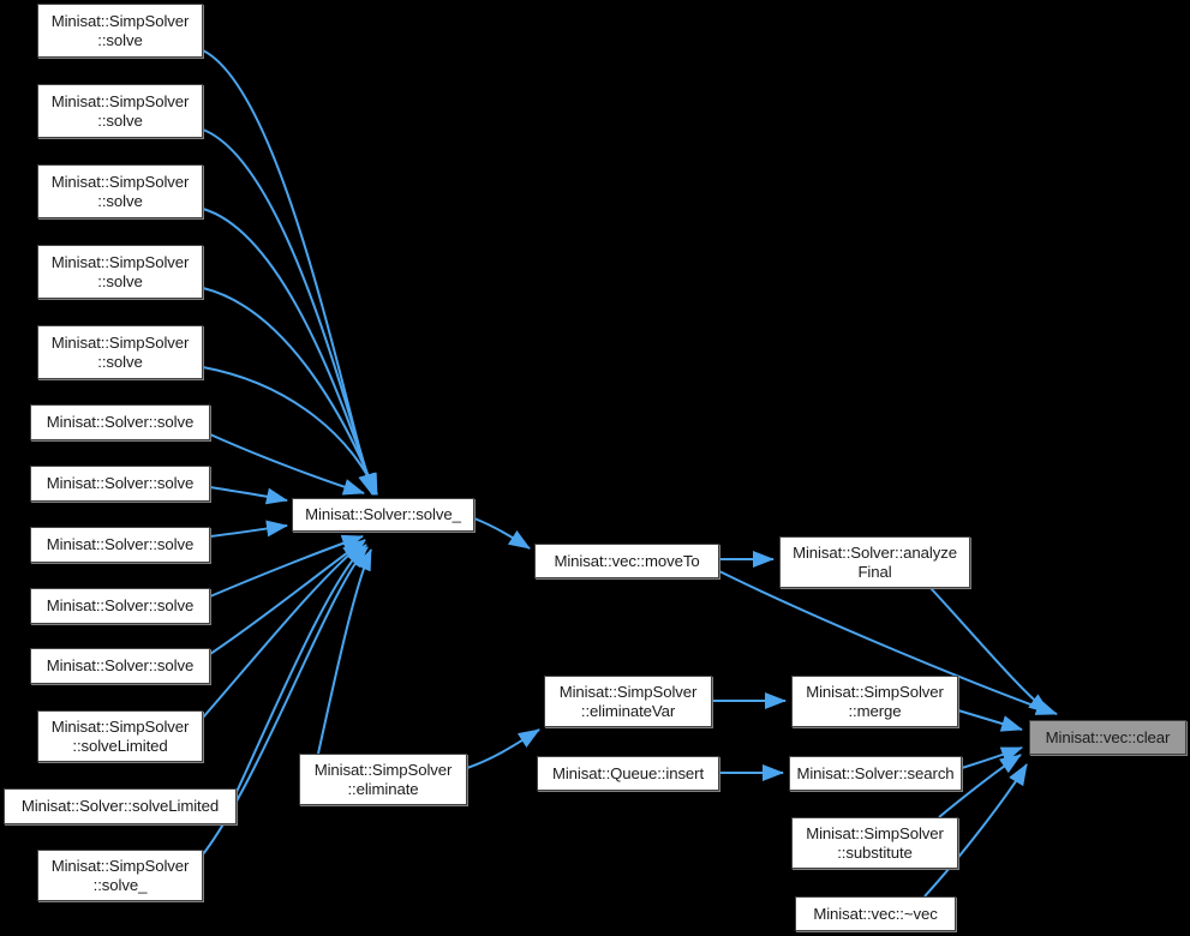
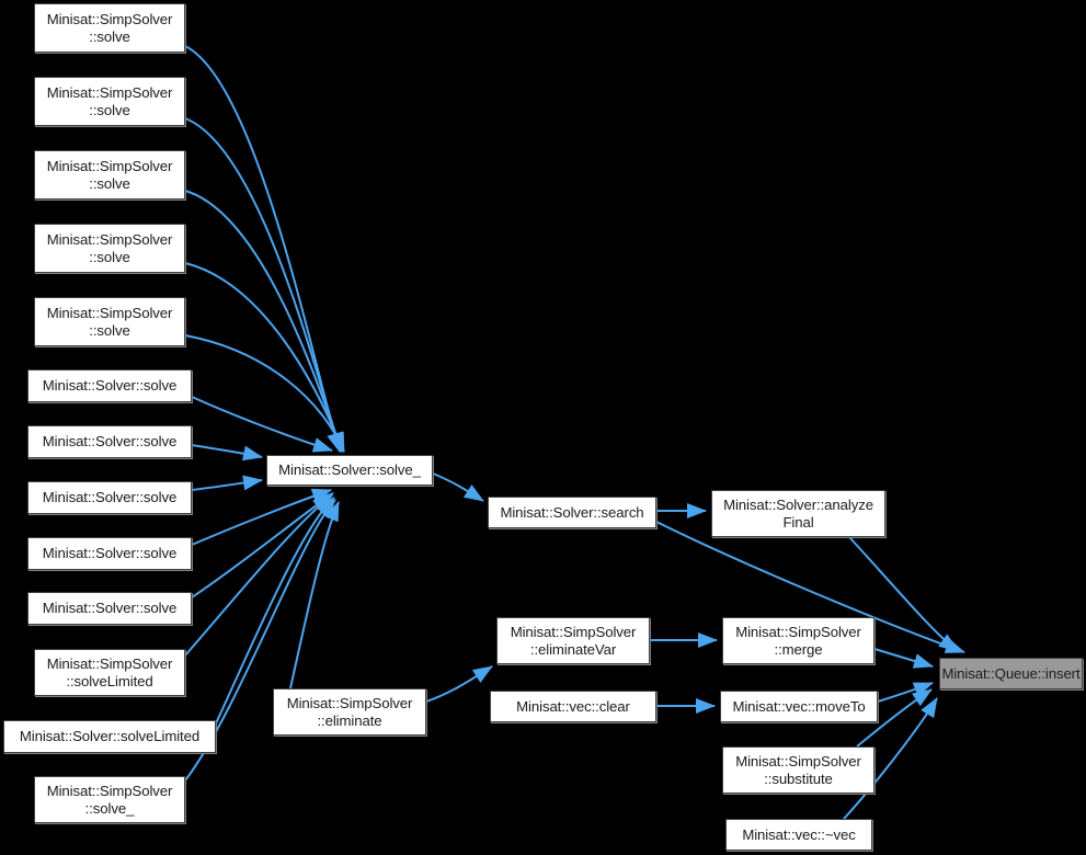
  Minisat::SimpSolver
  ::solve
  Minisat::SimpSolver
  ::solve
  Minisat::SimpSolver
  ::solve
  Minisat::SimpSolver
  ::solve
  Minisat::SimpSolver
  ::solve
  Minisat::Solver::solve
  Minisat::Solver::solve
  Minisat::Solver::solve
  Minisat::Solver::solve
  Minisat::Solver::solve
  Minisat::SimpSolver
  ::solveLimited
  Minisat::Solver::solveLimited
  Minisat::SimpSolver
  ::solve_
  Minisat::Solver::solve_
  Minisat::SimpSolver
  ::eliminate
- Minisat::vec::moveTo
+ Minisat::Solver::search
  Minisat::SimpSolver
  ::eliminateVar
- Minisat::Queue::insert
+ Minisat::vec::clear
  Minisat::Solver::analyze
  Final
  Minisat::SimpSolver
  ::merge
- Minisat::Solver::search
+ Minisat::vec::moveTo
  Minisat::SimpSolver
  ::substitute
  Minisat::vec::~vec
- Minisat::vec::clear
+ Minisat::Queue::insert
